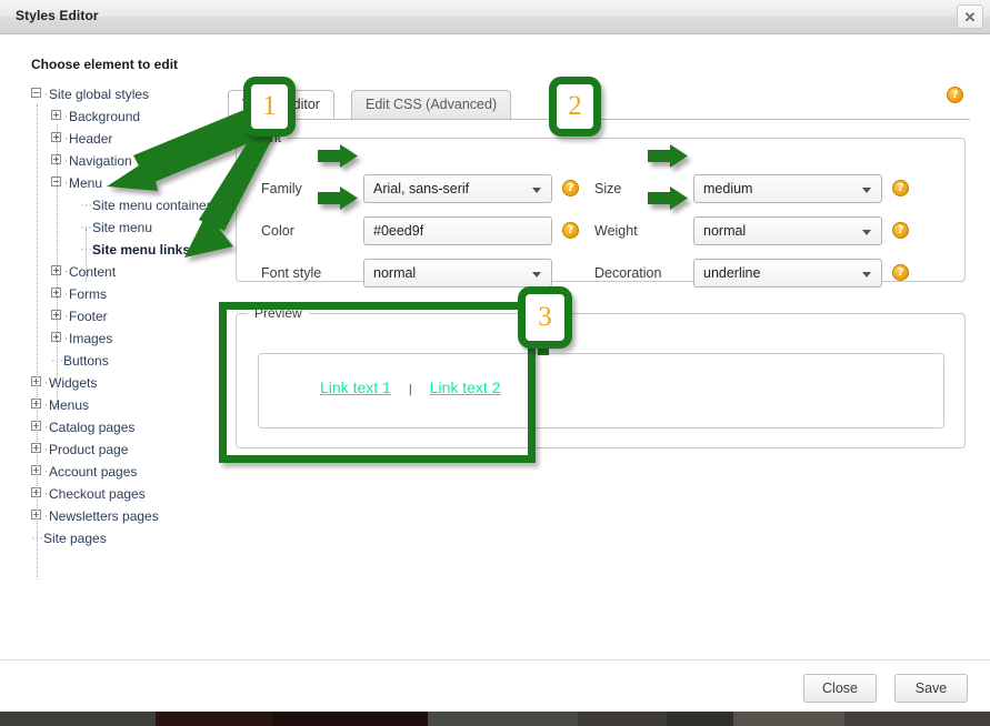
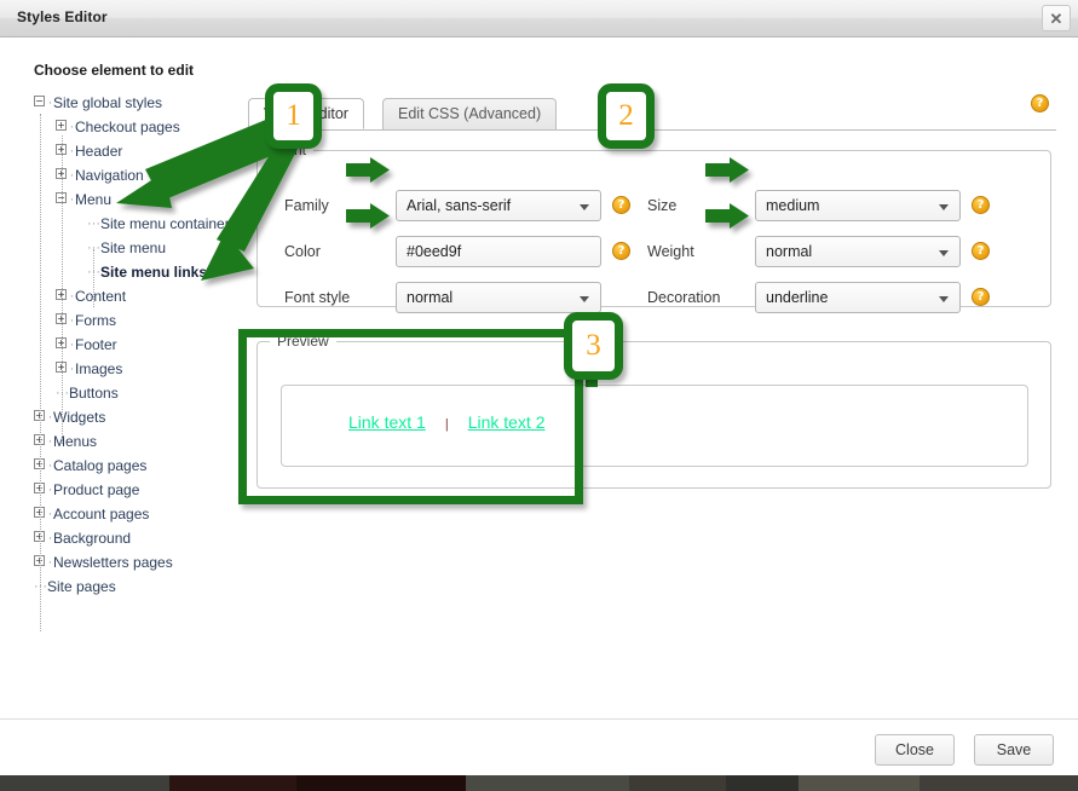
  Styles Editor
  ✕
  ?
  Choose element to edit
  − ·Site global styles
- + ·Background
+ + ·Checkout pages
  + ·Header
  + ·Navigation
  − ·Menu
  ···Site menu containe
  ···Site menu
  ···Site menu links
  + ·Content
  + ·Forms
  + ·Footer
  + ·Images
  ···Buttons
  + ·Widgets
  + ·Menus
  + ·Catalog pages
  + ·Product page
  + ·Account pages
- + ·Checkout pages
+ + ·Background
  + ·Newsletters pages
  ···Site pages
  Edit CSS (Advanced)
  Family
  Arial, sans-serif
  ?
  Color
  #0eed9f
  ?
  Font style
  normal
  Size
  medium
  ?
  Weight
  normal
  ?
  Decoration
  underline
  ?
  Preview
  Link text 1 | Link text 2
  Close
  Save
  1
  2
  3
